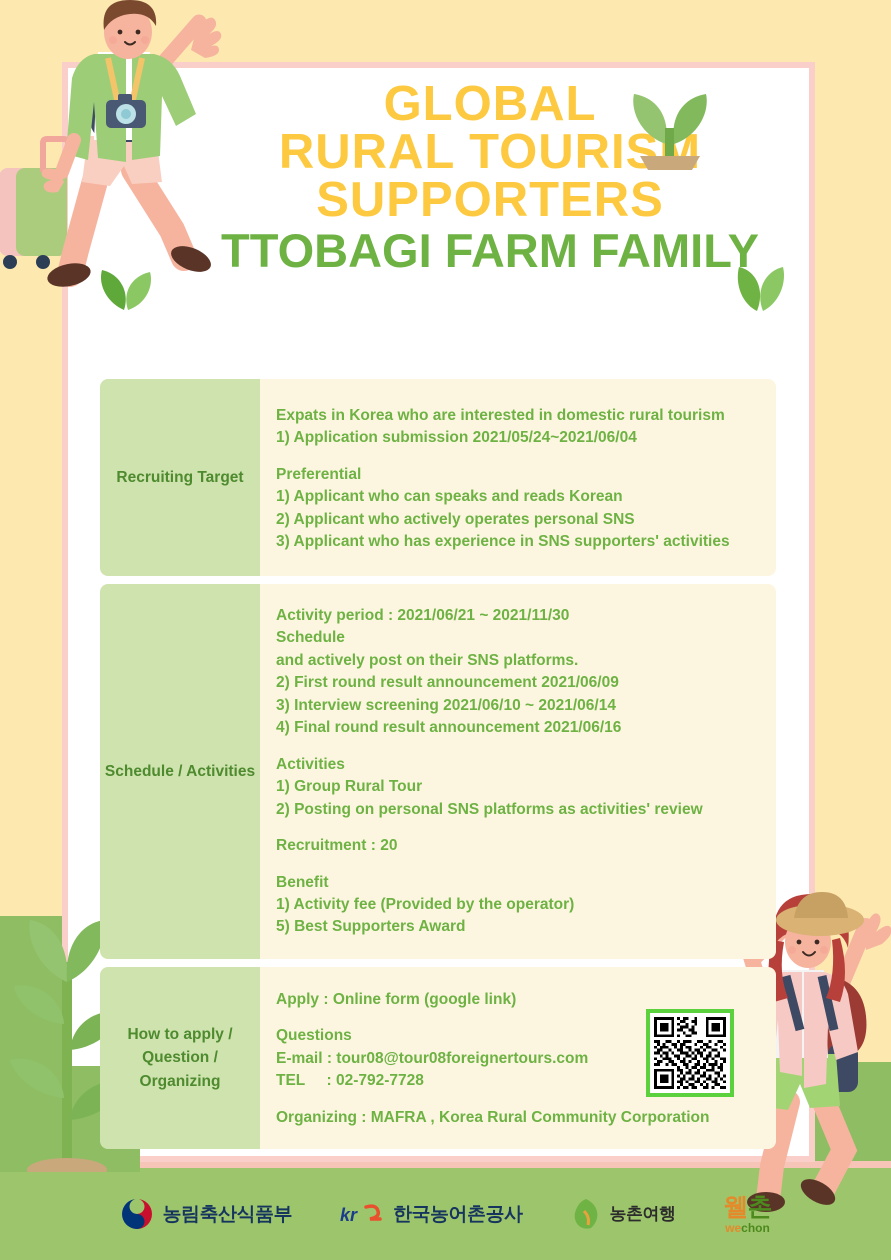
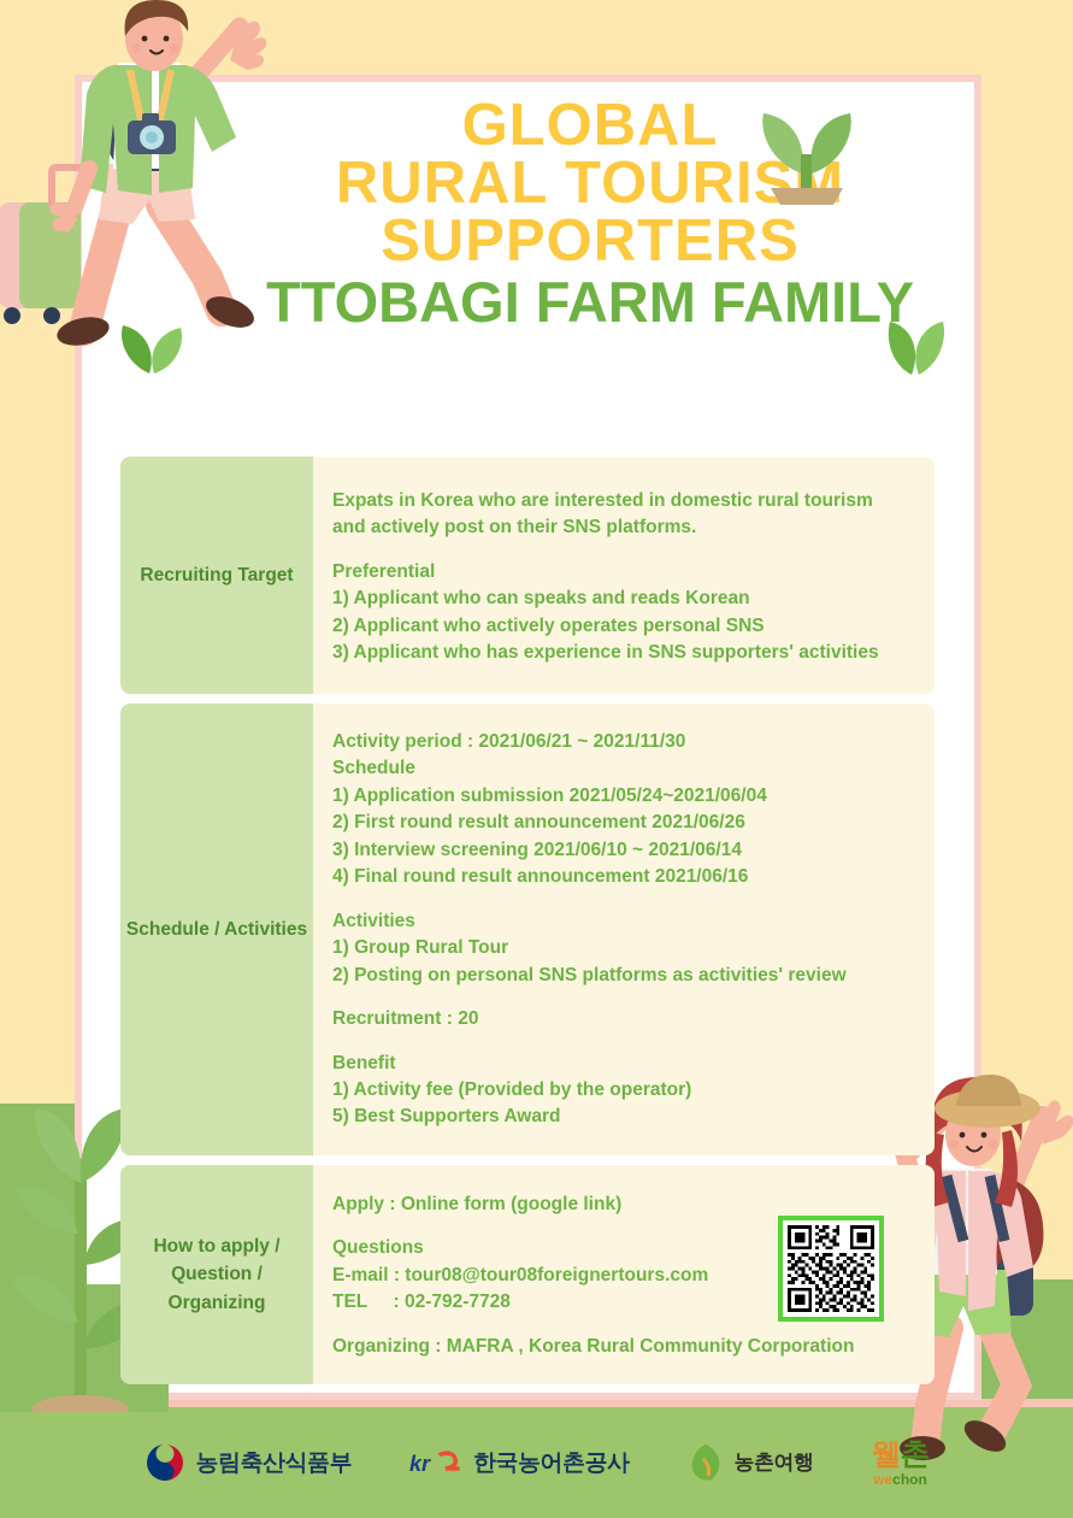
  GLOBAL
  RURAL TOURISM
  SUPPORTERS
  TTOBAGI FARM FAMILY
  Recruiting Target
  Expats in Korea who are interested in domestic rural tourism
- 1) Application submission 2021/05/24~2021/06/04
+ and actively post on their SNS platforms.
  Preferential
  1) Applicant who can speaks and reads Korean
  2) Applicant who actively operates personal SNS
  3) Applicant who has experience in SNS supporters' activities
  Schedule / Activities
  Activity period : 2021/06/21 ~ 2021/11/30
  Schedule
- and actively post on their SNS platforms.
+ 1) Application submission 2021/05/24~2021/06/04
- 2) First round result announcement 2021/06/09
+ 2) First round result announcement 2021/06/26
  3) Interview screening 2021/06/10 ~ 2021/06/14
  4) Final round result announcement 2021/06/16
  Activities
  1) Group Rural Tour
  2) Posting on personal SNS platforms as activities' review
  Recruitment : 20
  Benefit
  1) Activity fee (Provided by the operator)
  5) Best Supporters Award
  How to apply /
  Question /
  Organizing
  Apply : Online form (google link)
  Questions
  E-mail : tour08@tour08foreignertours.com
  TEL : 02-792-7728
  Organizing : MAFRA , Korea Rural Community Corporation
  농림축산식품부
  kr
  한국농어촌공사
  농촌여행
  웰촌
  wechon
